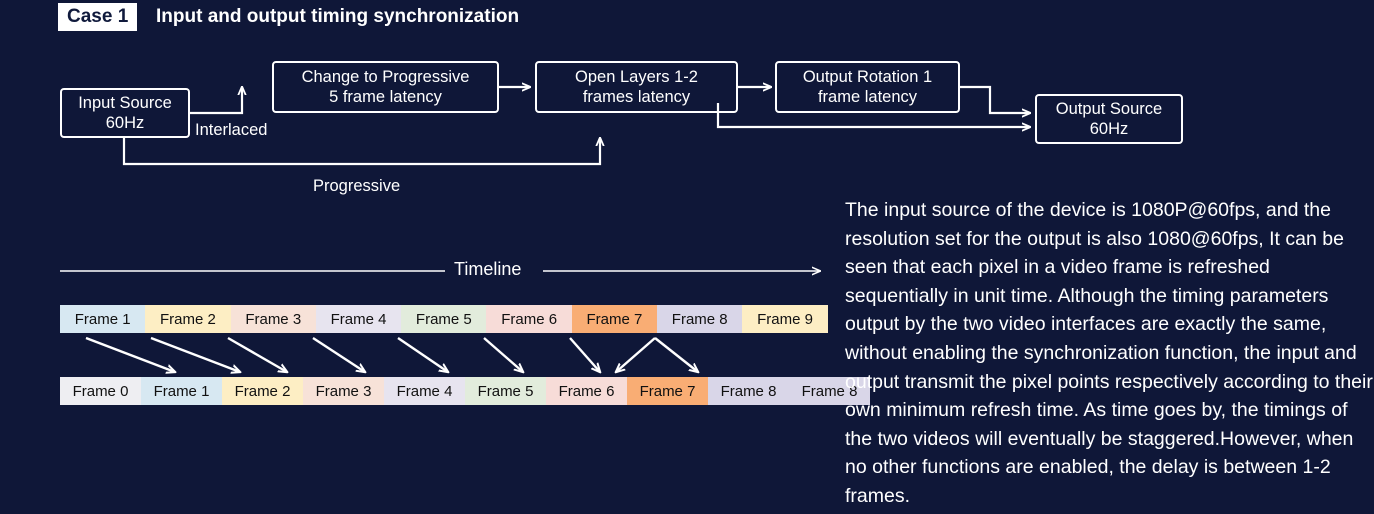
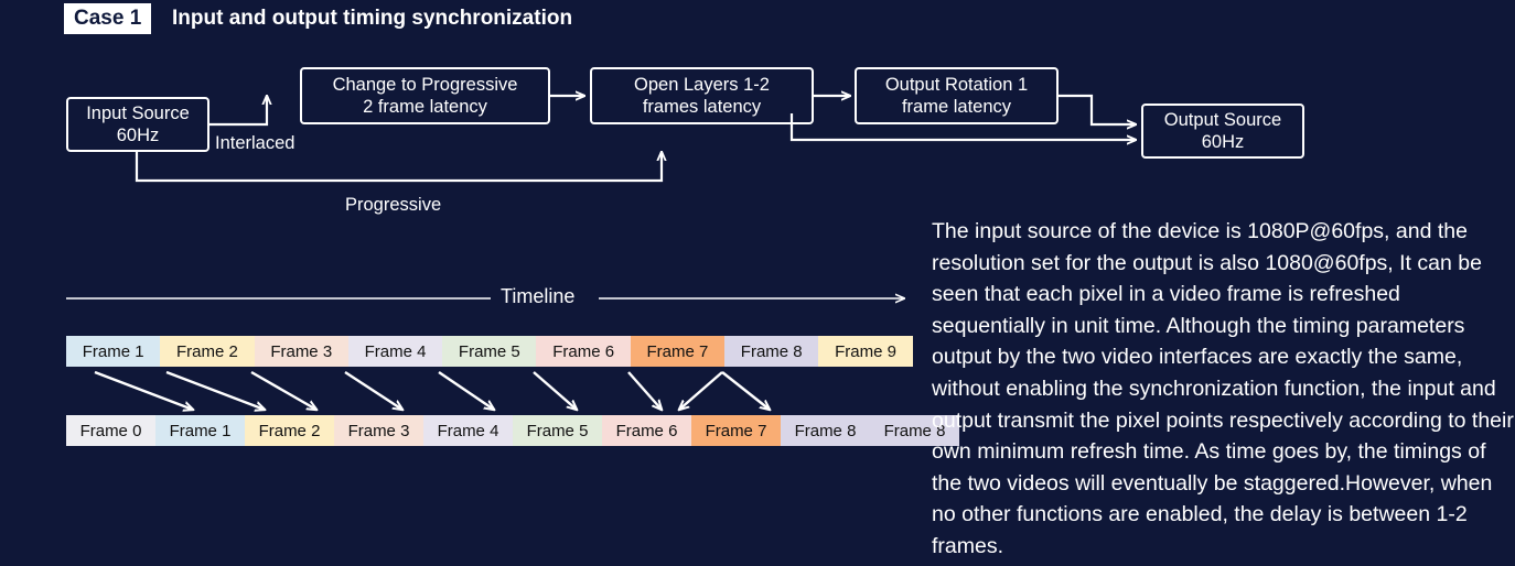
  Case 1
  Input and output timing synchronization
  Input Source
  60Hz
  Change to Progressive
- 5 frame latency
+ 2 frame latency
  Open Layers 1-2
  frames latency
  Output Rotation 1
  frame latency
  Output Source
  60Hz
  Interlaced
  Progressive
  Timeline
  Frame 1
  Frame 2
  Frame 3
  Frame 4
  Frame 5
  Frame 6
  Frame 7
  Frame 8
  Frame 9
  Frame 0
  Frame 1
  Frame 2
  Frame 3
  Frame 4
  Frame 5
  Frame 6
  Frame 7
  Frame 8
  Frame 8
  The input source of the device is 1080P@60fps, and the resolution set for the output is also 1080@60fps, It can be seen that each pixel in a video frame is refreshed sequentially in unit time. Although the timing parameters output by the two video interfaces are exactly the same, without enabling the synchronization function, the input and output transmit the pixel points respectively according to their own minimum refresh time. As time goes by, the timings of the two videos will eventually be staggered.However, when no other functions are enabled, the delay is between 1-2 frames.
